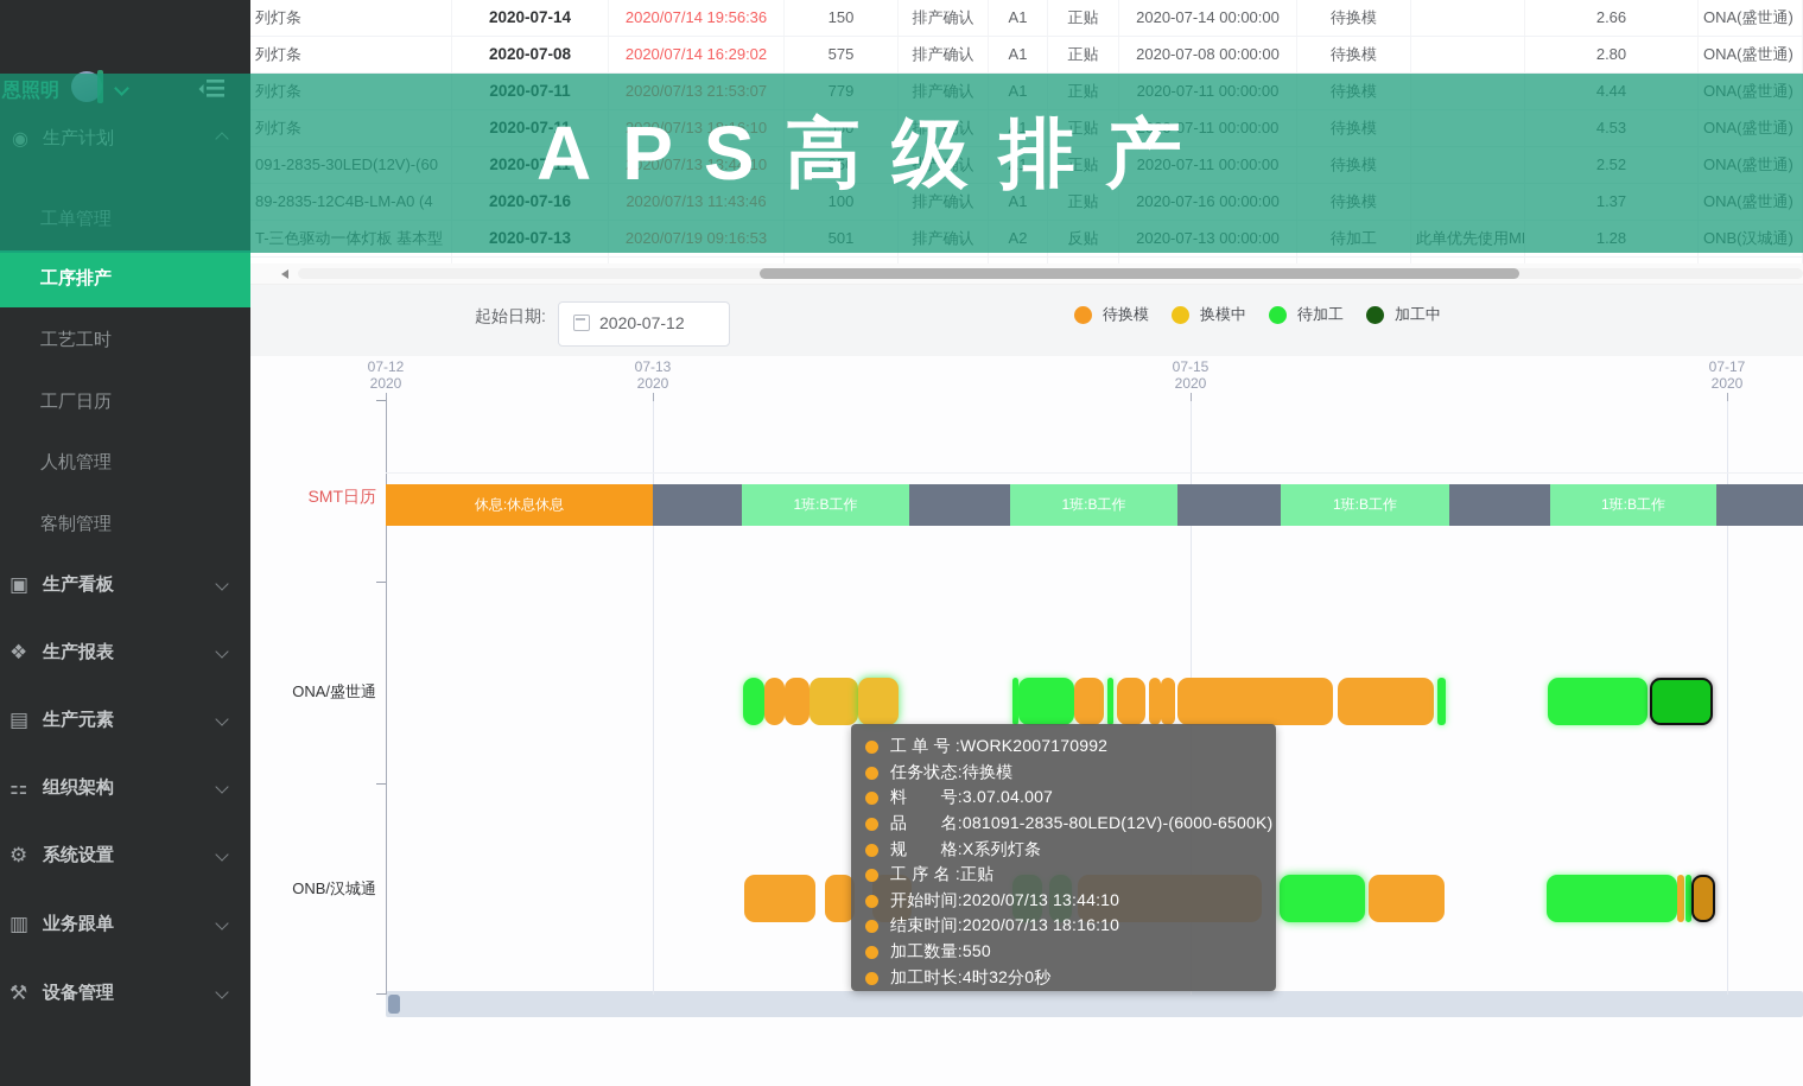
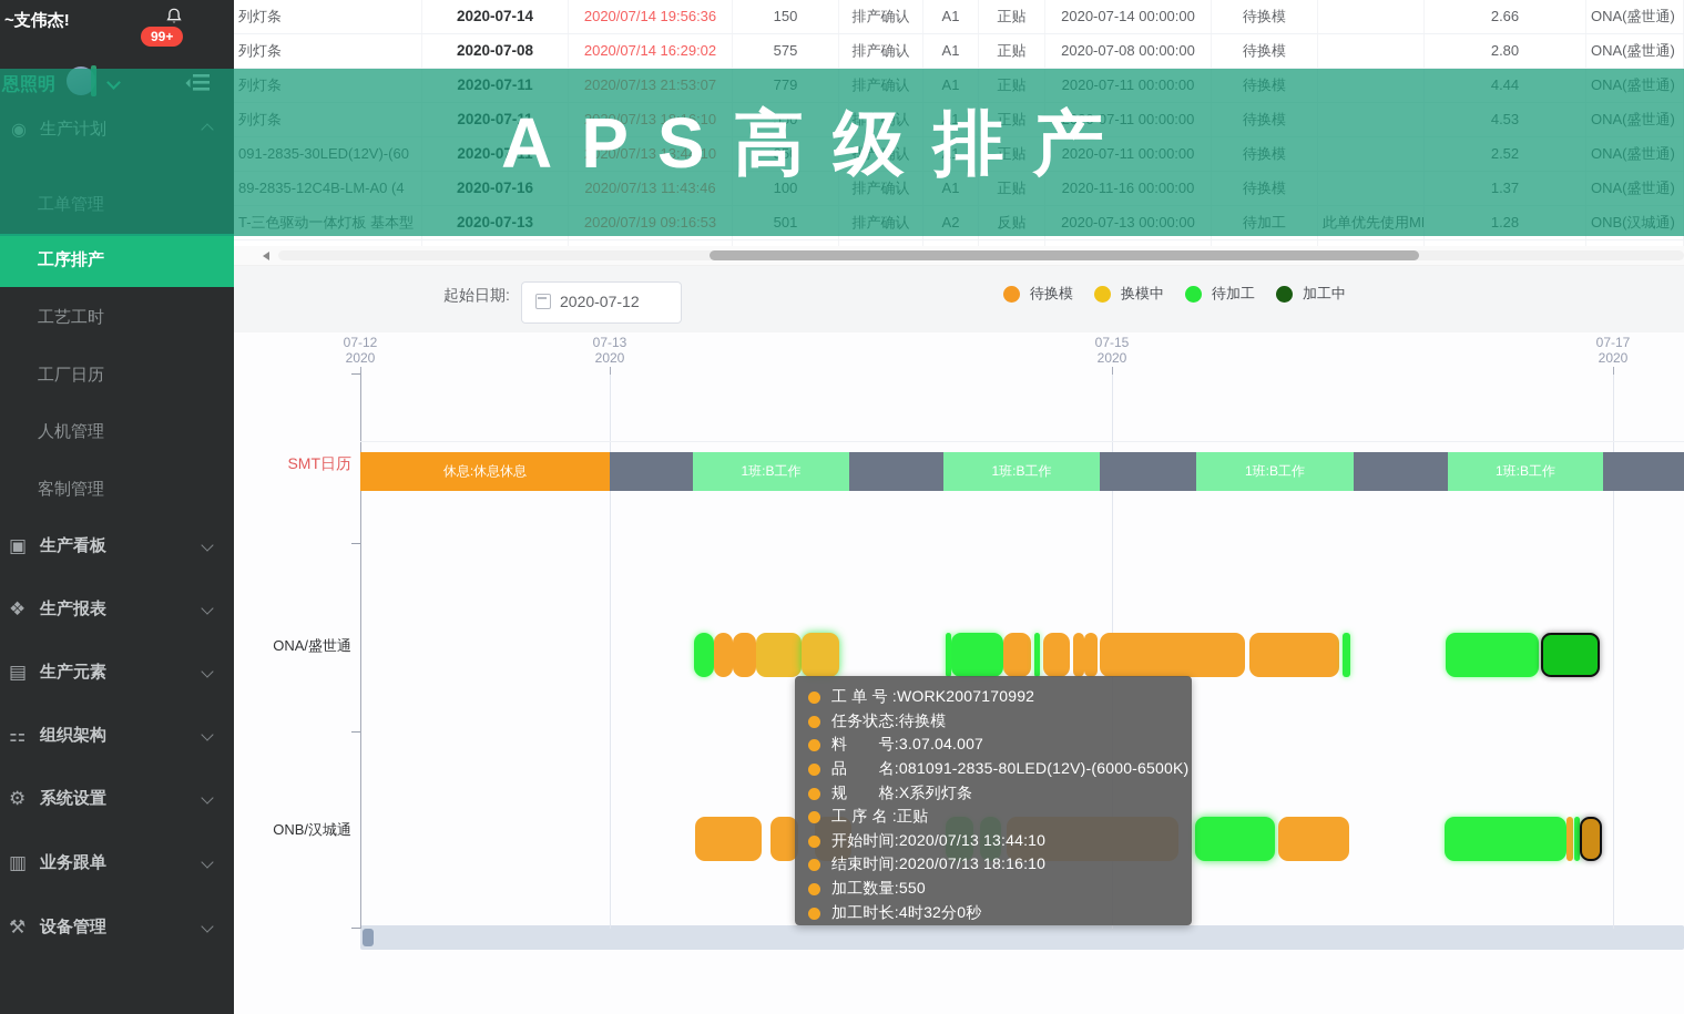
+ ~支伟杰!
+ 99+
  恩照明
  ◉
  生产计划
  工单管理
  工序排产
  工艺工时
  工厂日历
  人机管理
  客制管理
  ▣
  生产看板
  ❖
  生产报表
  ▤
  生产元素
  ⚏
  组织架构
  ⚙
  系统设置
  ▥
  业务跟单
  ⚒
  设备管理
  列灯条
  2020-07-14
  2020/07/14 19:56:36
  150
  排产确认
  A1
  正贴
  2020-07-14 00:00:00
  待换模
  2.66
  ONA(盛世通)
  列灯条
  2020-07-08
  2020/07/14 16:29:02
  575
  排产确认
  A1
  正贴
  2020-07-08 00:00:00
  待换模
  2.80
  ONA(盛世通)
  列灯条
  2020-07-11
  2020/07/13 21:53:07
  779
  排产确认
  A1
  正贴
  2020-07-11 00:00:00
  待换模
  4.44
  ONA(盛世通)
  列灯条
  2020-07-11
  2020/07/13 18:16:10
  550
  排产确认
  A1
  正贴
  2020-07-11 00:00:00
  待换模
  4.53
  ONA(盛世通)
  091-2835-30LED(12V)-(60
  2020-07-11
  2020/07/13 13:44:10
  350
  排产确认
  A1
  正贴
  2020-07-11 00:00:00
  待换模
  2.52
  ONA(盛世通)
  89-2835-12C4B-LM-A0 (4
  2020-07-16
  2020/07/13 11:43:46
  100
  排产确认
  A1
  正贴
- 2020-07-16 00:00:00
+ 2020-11-16 00:00:00
  待换模
  1.37
  ONA(盛世通)
  T-三色驱动一体灯板 基本型
  2020-07-13
  2020/07/19 09:16:53
  501
  排产确认
  A2
  反贴
  2020-07-13 00:00:00
  待加工
  此单优先使用M
  1.28
  ONB(汉城通)
  起始日期:
  2020-07-12
  待换模
  换模中
  待加工
  加工中
  工 单 号 :WORK2007170992
  任务状态:待换模
  料 号:3.07.04.007
  品 名:081091-2835-80LED(12V)-(6000-6500K)
  规 格:X系列灯条
  工 序 名 :正贴
  开始时间:2020/07/13 13:44:10
  结束时间:2020/07/13 18:16:10
  加工数量:550
  加工时长:4时32分0秒
  07-12
  2020
  07-13
  2020
  07-15
  2020
  07-17
  2020
  SMT日历
  休息:休息休息
  1班:B工作
  1班:B工作
  1班:B工作
  1班:B工作
  ONA/盛世通
  ONB/汉城通
  APS高级排产
